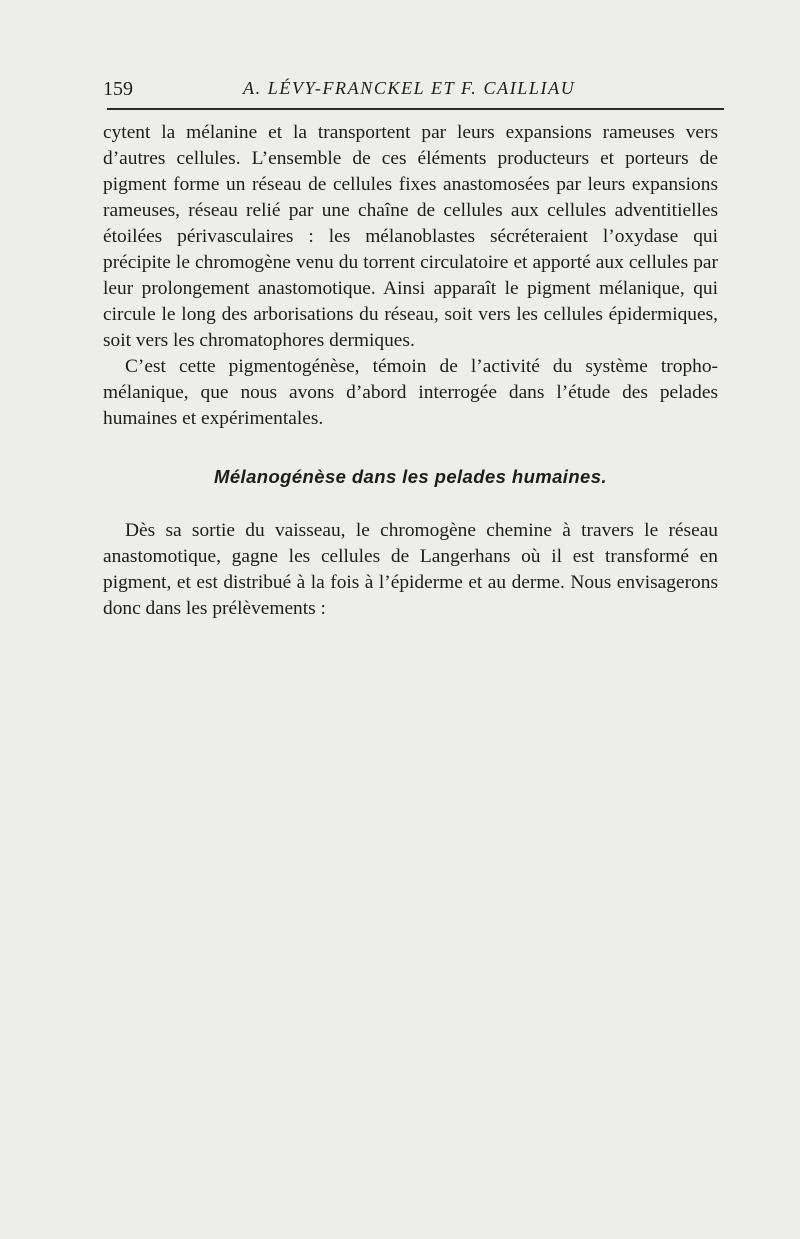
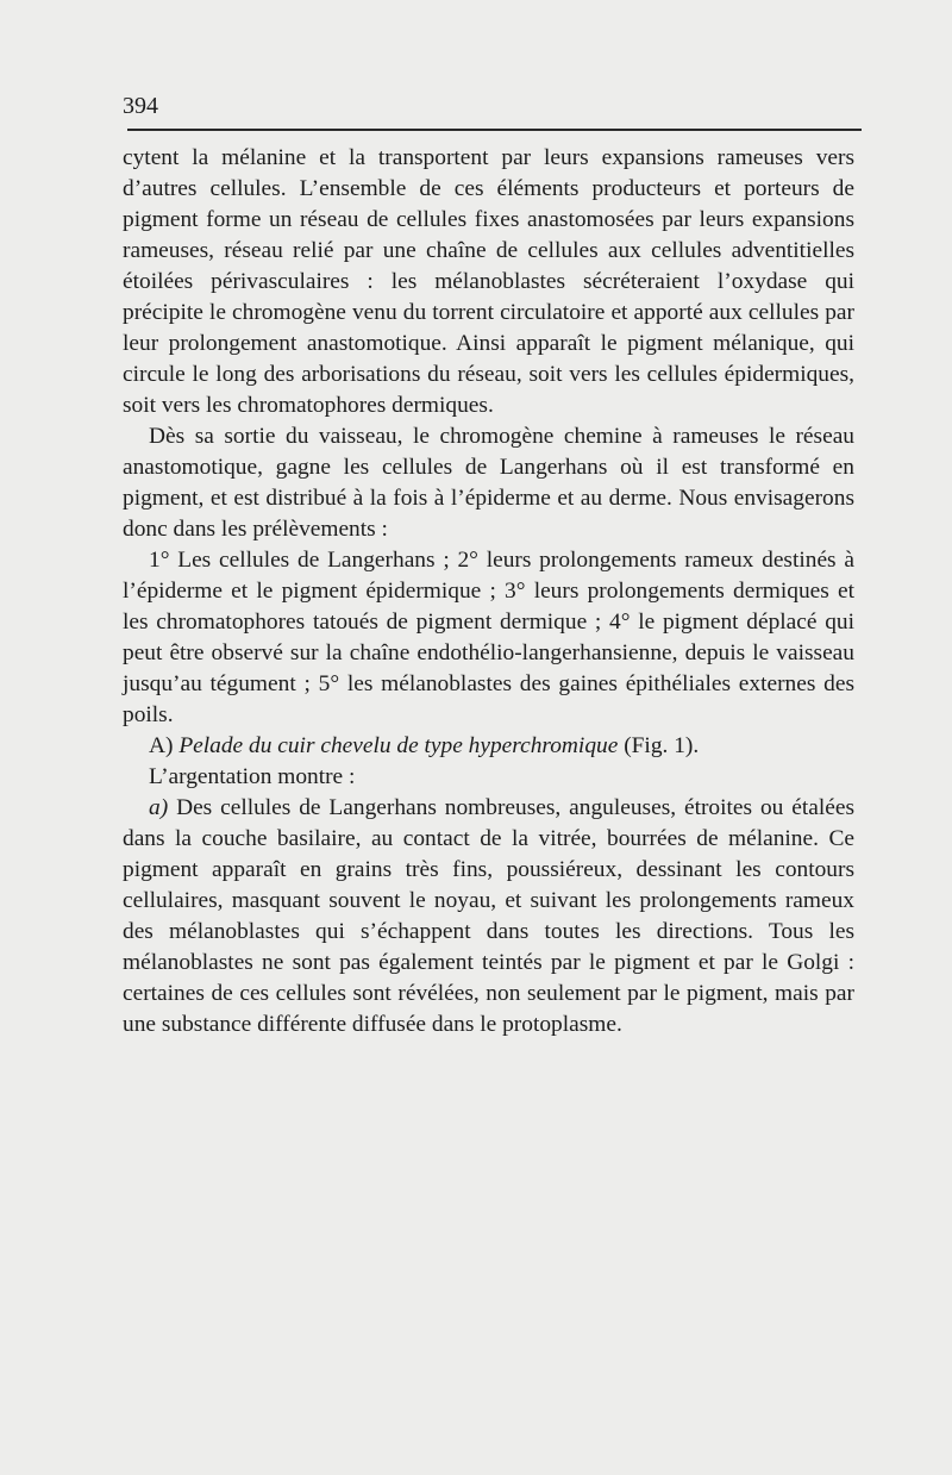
- 159
+ 394
- A. LÉVY-FRANCKEL ET F. CAILLIAU
  cytent la mélanine et la transportent par leurs expansions rameuses vers d’autres cellules. L’ensemble de ces éléments producteurs et porteurs de pigment forme un réseau de cellules fixes anastomosées par leurs expansions rameuses, réseau relié par une chaîne de cellules aux cellules adventitielles étoilées périvasculaires : les mélanoblastes sécréteraient l’oxydase qui précipite le chromogène venu du torrent circulatoire et apporté aux cellules par leur prolongement anastomotique. Ainsi apparaît le pigment mélanique, qui circule le long des arborisations du réseau, soit vers les cellules épidermiques, soit vers les chromatophores dermiques.
- C’est cette pigmentogénèse, témoin de l’activité du système tropho-mélanique, que nous avons d’abord interrogée dans l’étude des pelades humaines et expérimentales.
- Mélanogénèse dans les pelades humaines.
- Dès sa sortie du vaisseau, le chromogène chemine à travers le réseau anastomotique, gagne les cellules de Langerhans où il est transformé en pigment, et est distribué à la fois à l’épiderme et au derme. Nous envisagerons donc dans les prélèvements :
+ Dès sa sortie du vaisseau, le chromogène chemine à rameuses le réseau anastomotique, gagne les cellules de Langerhans où il est transformé en pigment, et est distribué à la fois à l’épiderme et au derme. Nous envisagerons donc dans les prélèvements :
+ 1° Les cellules de Langerhans ; 2° leurs prolongements rameux destinés à l’épiderme et le pigment épidermique ; 3° leurs prolongements dermiques et les chromatophores tatoués de pigment dermique ; 4° le pigment déplacé qui peut être observé sur la chaîne endothélio-langerhansienne, depuis le vaisseau jusqu’au tégument ; 5° les mélanoblastes des gaines épithéliales externes des poils.
+ A) Pelade du cuir chevelu de type hyperchromique (Fig. 1).
+ L’argentation montre :
+ a) Des cellules de Langerhans nombreuses, anguleuses, étroites ou étalées dans la couche basilaire, au contact de la vitrée, bourrées de mélanine. Ce pigment apparaît en grains très fins, poussiéreux, dessinant les contours cellulaires, masquant souvent le noyau, et suivant les prolongements rameux des mélanoblastes qui s’échappent dans toutes les directions. Tous les mélanoblastes ne sont pas également teintés par le pigment et par le Golgi : certaines de ces cellules sont révélées, non seulement par le pigment, mais par une substance différente diffusée dans le protoplasme.
